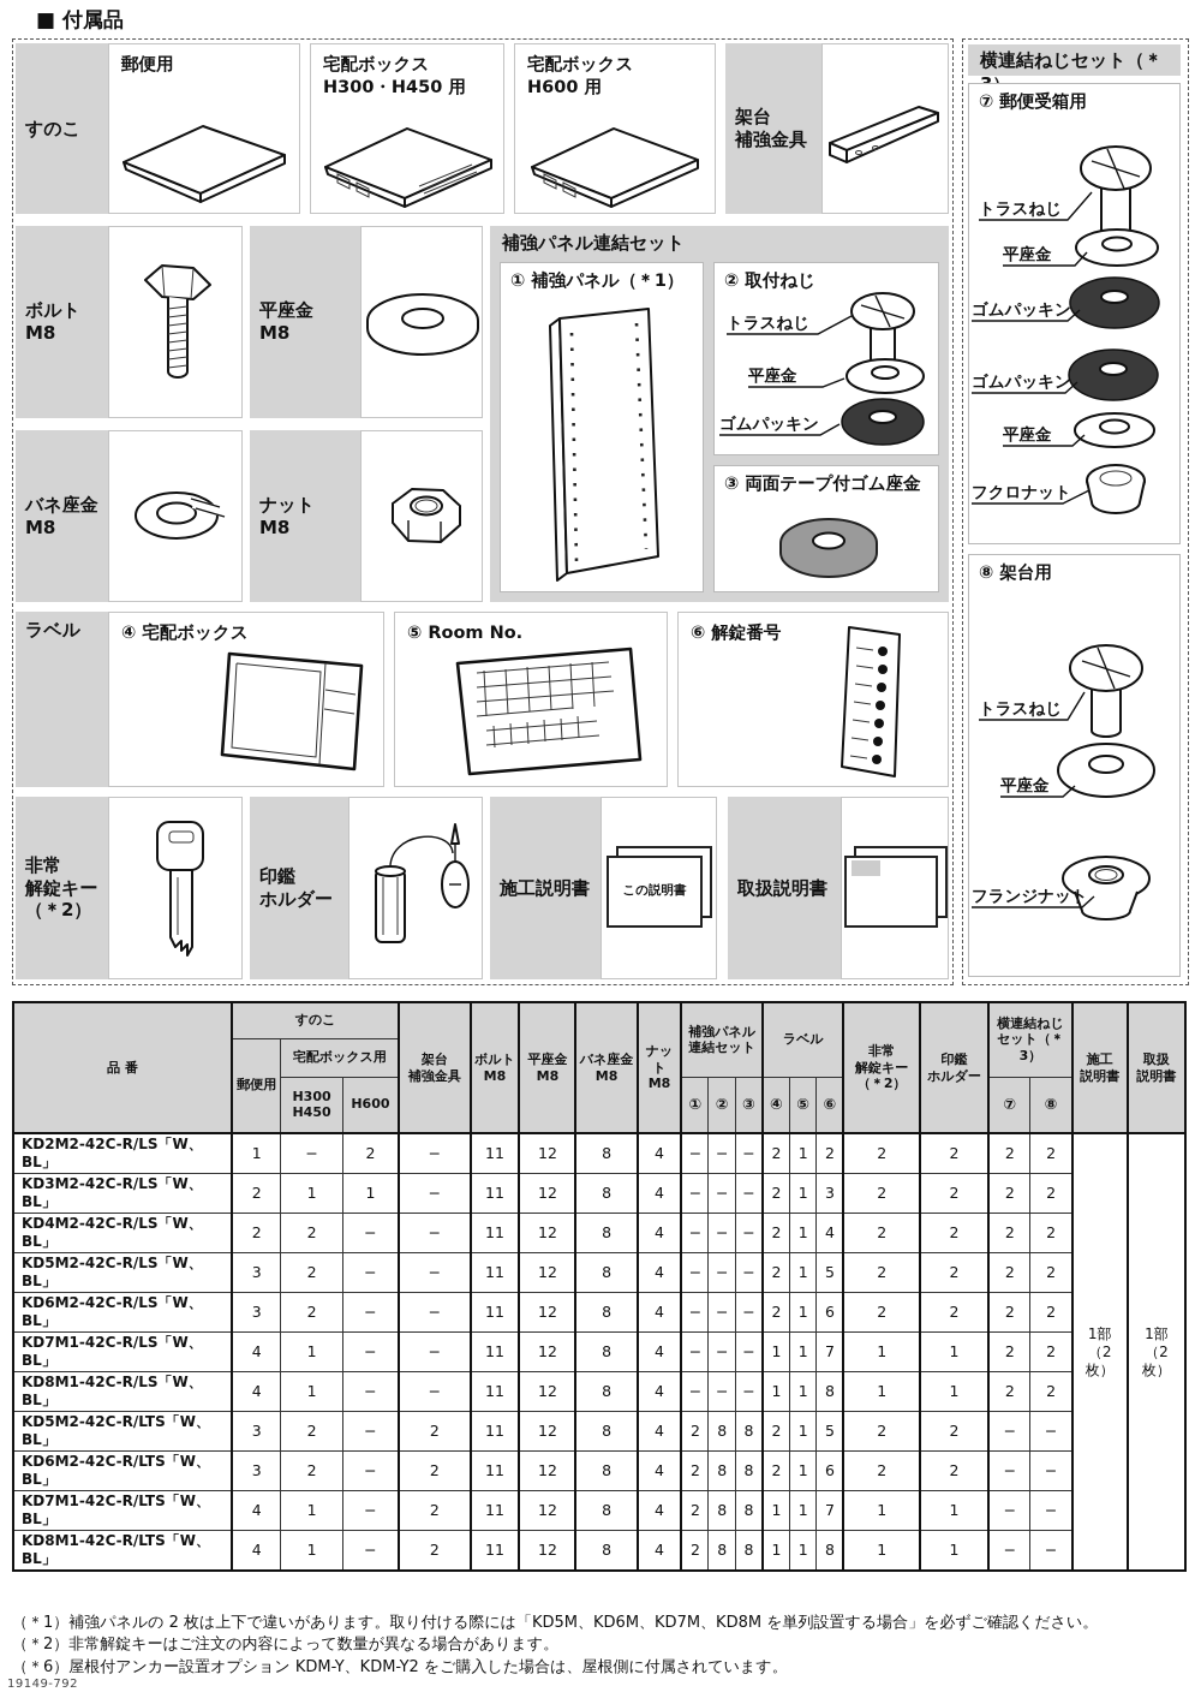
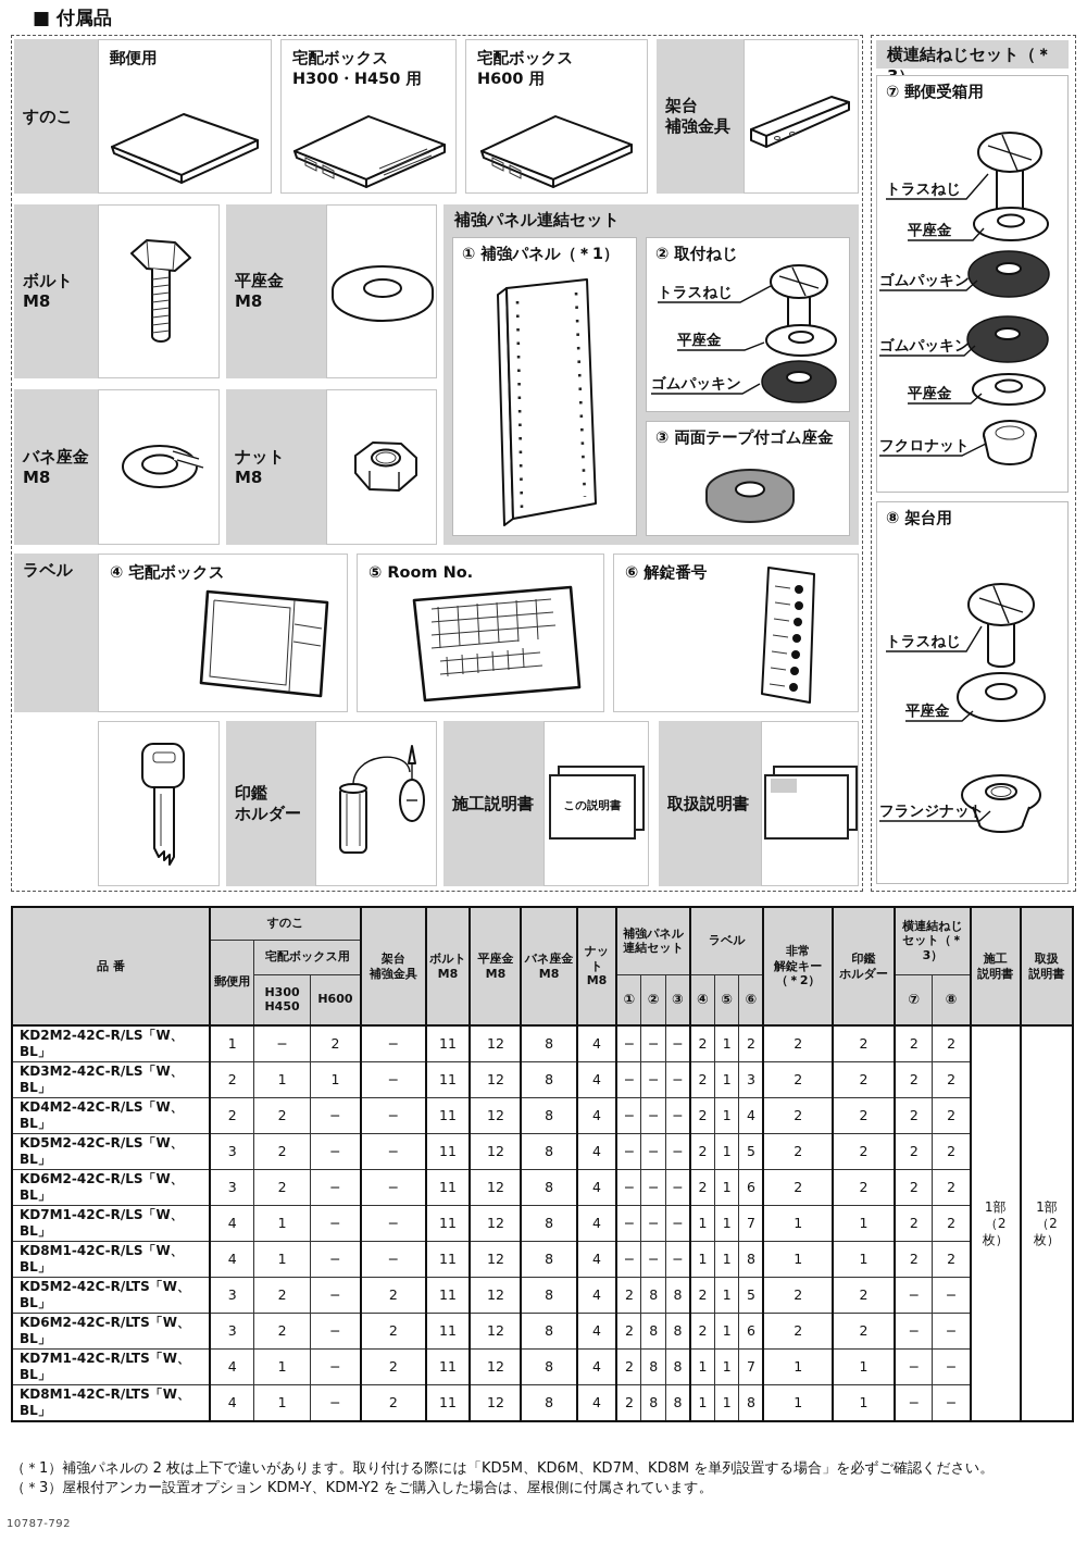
  ■ 付属品
  すのこ
  郵便用
  宅配ボックス
  H300・H450 用
  宅配ボックス
  H600 用
  架台
  補強金具
  ボルト
  M8
  平座金
  M8
  補強パネル連結セット
  ① 補強パネル（＊1）
  ② 取付ねじ
  トラスねじ
  平座金
  ゴムパッキン
  ③ 両面テープ付ゴム座金
  バネ座金
  M8
  ナット
  M8
  ラベル
  ④ 宅配ボックス
  ⑤ Room No.
  ⑥ 解錠番号
- 非常
- 解錠キー
- （＊2）
  印鑑
  ホルダー
  施工説明書
  この説明書
  取扱説明書
  横連結ねじセット（＊
  ⑦ 郵便受箱用
  トラスねじ
  平座金
  ゴムパッキン
  ゴムパッキン
  平座金
  フクロナット
  ⑧ 架台用
  トラスねじ
  平座金
  フランジナット
  品 番	すのこ	架台 補強金具	ボルト M8	平座金 M8	バネ座金 M8	ナット M8	補強パネル 連結セット	ラベル	非常 解錠キー （＊2）	印鑑 ホルダー	横連結ねじ セット（＊3）	施工 説明書	取扱 説明書
  郵便用	宅配ボックス用
  H300 H450	H600	①	②	③	④	⑤	⑥	⑦	⑧
  KD2M2-42C-R/LS「W、BL」	1	−	2	−	11	12	8	4	−	−	−	2	1	2	2	2	2	2	1部 （2枚）	1部 （2枚）
  KD3M2-42C-R/LS「W、BL」	2	1	1	−	11	12	8	4	−	−	−	2	1	3	2	2	2	2
  KD4M2-42C-R/LS「W、BL」	2	2	−	−	11	12	8	4	−	−	−	2	1	4	2	2	2	2
  KD5M2-42C-R/LS「W、BL」	3	2	−	−	11	12	8	4	−	−	−	2	1	5	2	2	2	2
  KD6M2-42C-R/LS「W、BL」	3	2	−	−	11	12	8	4	−	−	−	2	1	6	2	2	2	2
  KD7M1-42C-R/LS「W、BL」	4	1	−	−	11	12	8	4	−	−	−	1	1	7	1	1	2	2
  KD8M1-42C-R/LS「W、BL」	4	1	−	−	11	12	8	4	−	−	−	1	1	8	1	1	2	2
  KD5M2-42C-R/LTS「W、BL」	3	2	−	2	11	12	8	4	2	8	8	2	1	5	2	2	−	−
  KD6M2-42C-R/LTS「W、BL」	3	2	−	2	11	12	8	4	2	8	8	2	1	6	2	2	−	−
  KD7M1-42C-R/LTS「W、BL」	4	1	−	2	11	12	8	4	2	8	8	1	1	7	1	1	−	−
  KD8M1-42C-R/LTS「W、BL」	4	1	−	2	11	12	8	4	2	8	8	1	1	8	1	1	−	−
  （＊1）補強パネルの 2 枚は上下で違いがあります。取り付ける際には「KD5M、KD6M、KD7M、KD8M を単列設置する場合」を必ずご確認ください。
- （＊2）非常解錠キーはご注文の内容によって数量が異なる場合があります。
- （＊6）屋根付アンカー設置オプション KDM-Y、KDM-Y2 をご購入した場合は、屋根側に付属されています。
+ （＊3）屋根付アンカー設置オプション KDM-Y、KDM-Y2 をご購入した場合は、屋根側に付属されています。
- 19149-792
+ 10787-792
